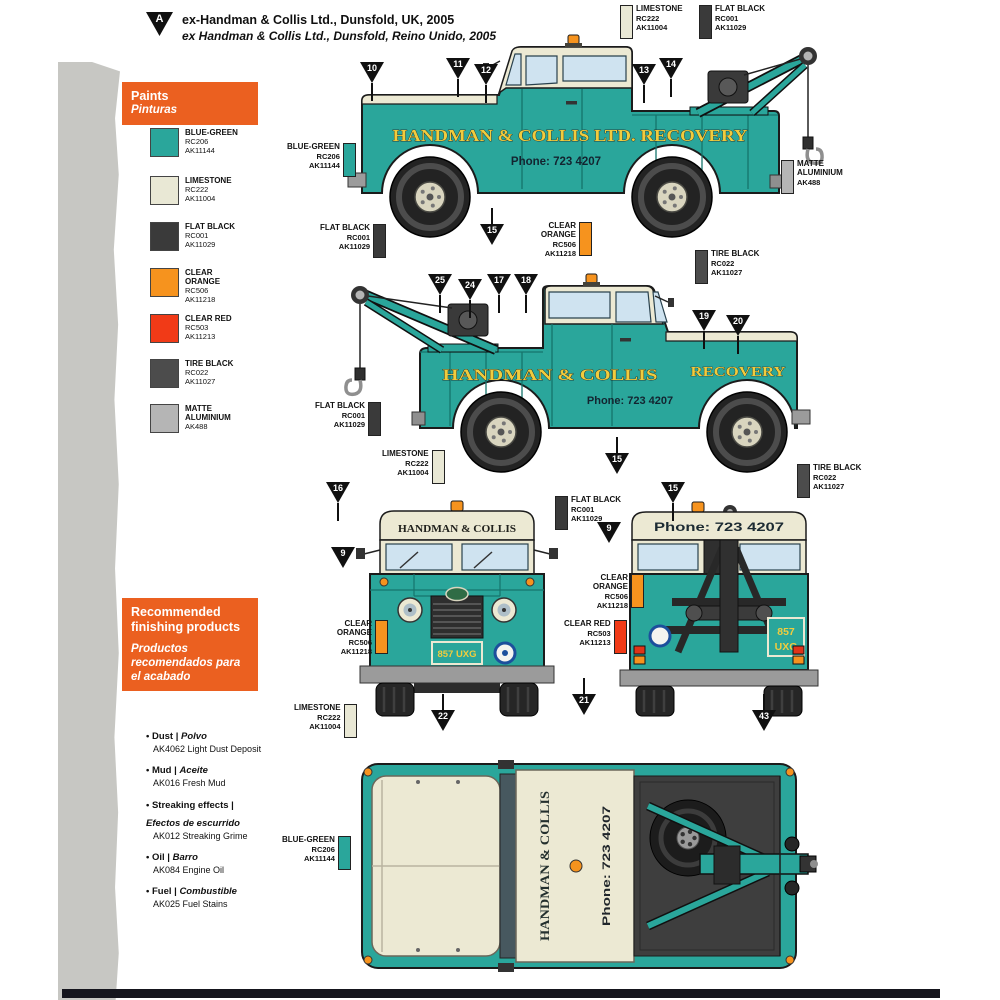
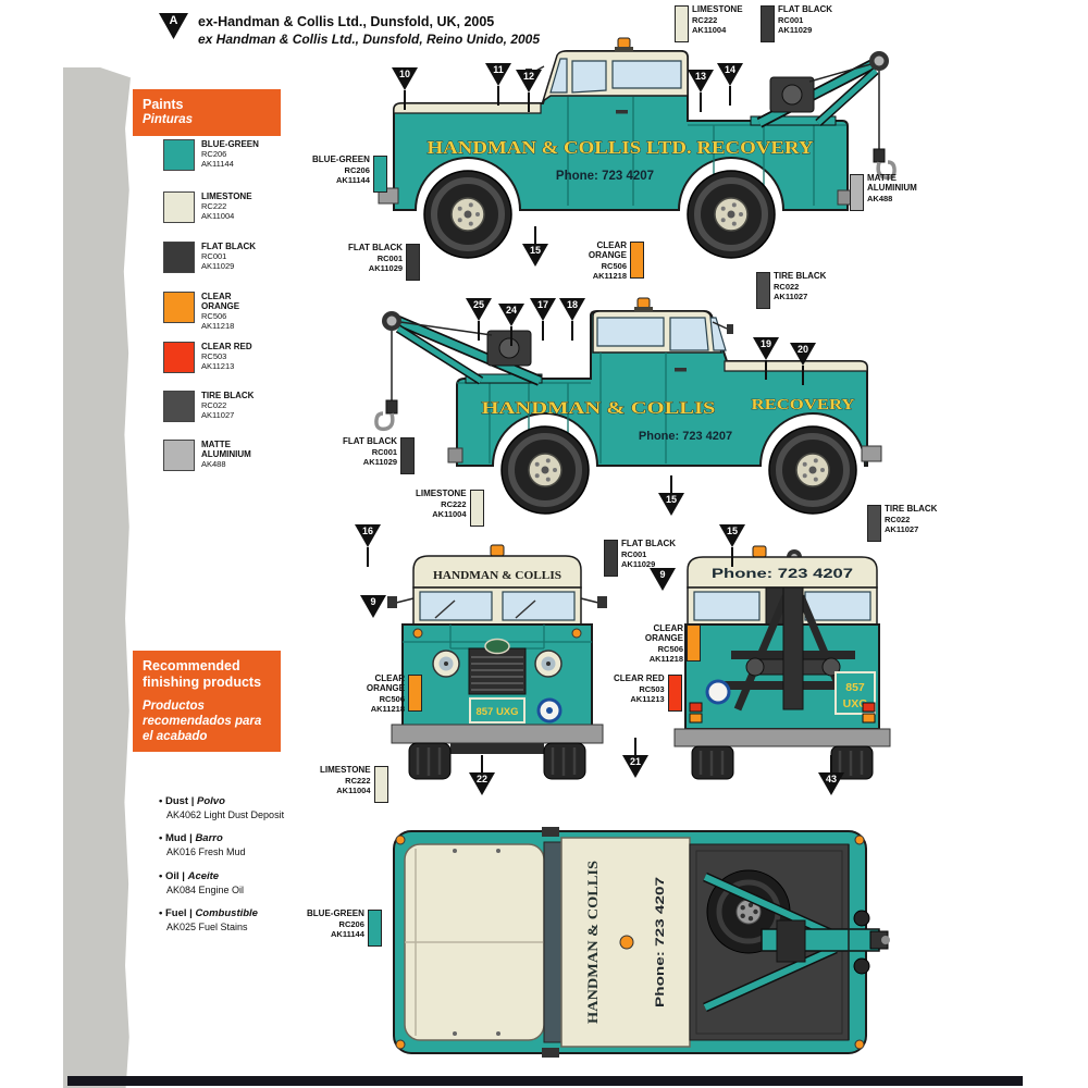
  A
  ex-Handman & Collis Ltd., Dunsfold, UK, 2005
  ex Handman & Collis Ltd., Dunsfold, Reino Unido, 2005
  Paints
  Pinturas
  BLUE-GREEN
  RC206
  AK11144
  LIMESTONE
  RC222
  AK11004
  FLAT BLACK
  RC001
  AK11029
  CLEAR ORANGE
  RC506
  AK11218
  CLEAR RED
  RC503
  AK11213
  TIRE BLACK
  RC022
  AK11027
  MATTE ALUMINIUM
  AK488
  Recommended finishing products
  Productos recomendados para el acabado
  Dust | Polvo
  AK4062 Light Dust Deposit
- Mud | Aceite
+ Mud | Barro
  AK016 Fresh Mud
- Streaking effects | Efectos de escurrido
- AK012 Streaking Grime
- Oil | Barro
+ Oil | Aceite
  AK084 Engine Oil
  Fuel | Combustible
  AK025 Fuel Stains
  HANDMAN & COLLIS LTD. RECOVERY
  Phone: 723 4207
  HANDMAN & COLLIS
  RECOVERY
  Phone: 723 4207
  HANDMAN & COLLIS
  857 UXG
  Phone: 723 4207
  857
  LIMESTONE
  RC222
  AK11004
  FLAT BLACK
  RC001
  AK11029
  BLUE-GREEN
  RC206
  AK11144
  MATTE ALUMINIUM
  AK488
  FLAT BLACK
  RC001
  AK11029
  CLEAR ORANGE
  RC506
  AK11218
  TIRE BLACK
  RC022
  AK11027
  FLAT BLACK
  RC001
  AK11029
  LIMESTONE
  RC222
  AK11004
  TIRE BLACK
  RC022
  AK11027
  FLAT BLACK
  RC001
  AK11029
  CLEAR ORANGE
  RC506
  AK11218
  LIMESTONE
  RC222
  AK11004
  CLEAR ORANGE
  RC506
  AK11218
  CLEAR RED
  RC503
  AK11213
  BLUE-GREEN
  RC206
  AK11144
  10
  11
  12
  13
  14
  15
  25
  24
  17
  18
  19
  20
  15
  16
  9
  22
  15
  9
  21
  43
